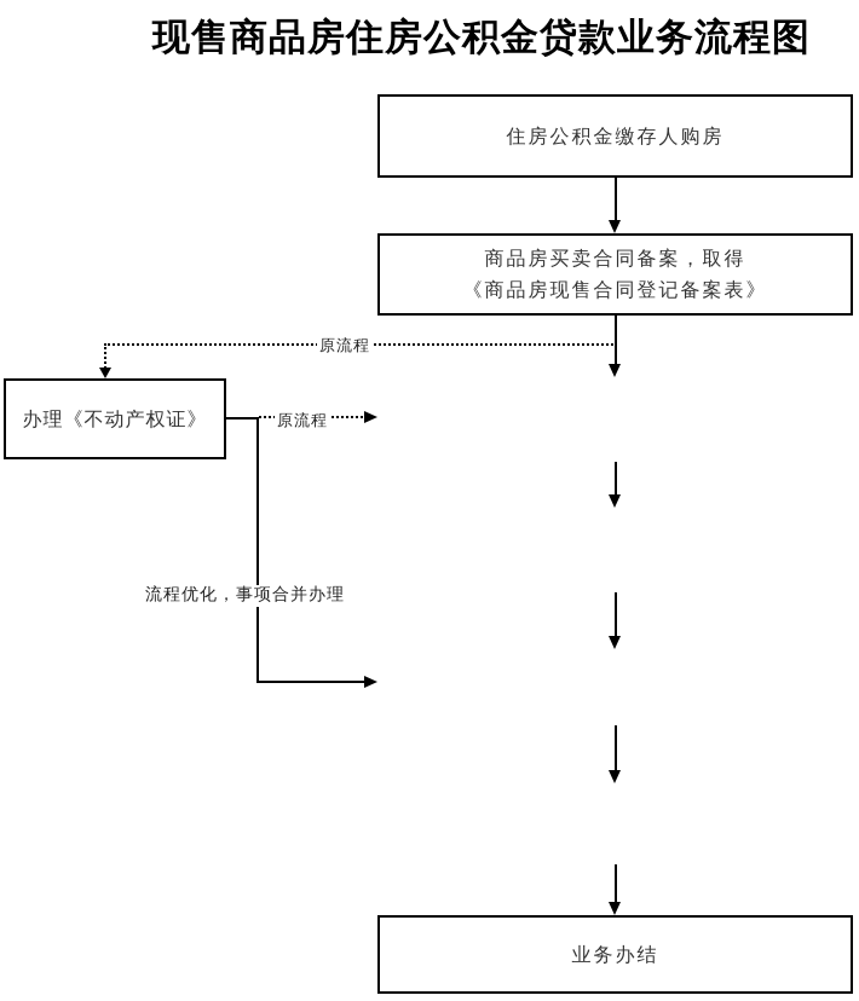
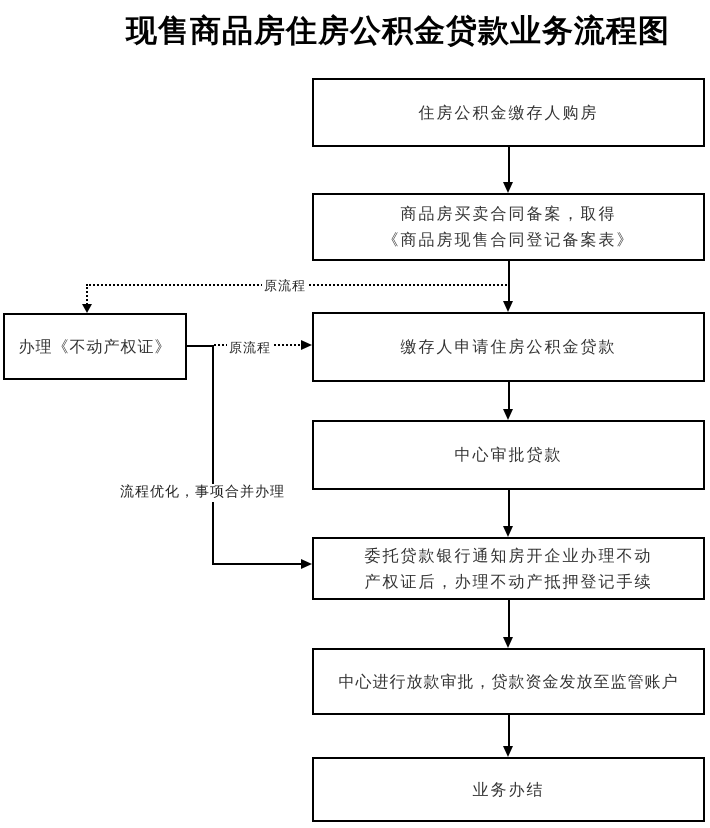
  现售商品房住房公积金贷款业务流程图
  住房公积金缴存人购房
  商品房买卖合同备案，取得
  《商品房现售合同登记备案表》
+ 缴存人申请住房公积金贷款
+ 中心审批贷款
+ 委托贷款银行通知房开企业办理不动
+ 产权证后，办理不动产抵押登记手续
+ 中心进行放款审批，贷款资金发放至监管账户
  业务办结
  办理《不动产权证》
  原流程
  原流程
  流程优化，事项合并办理
